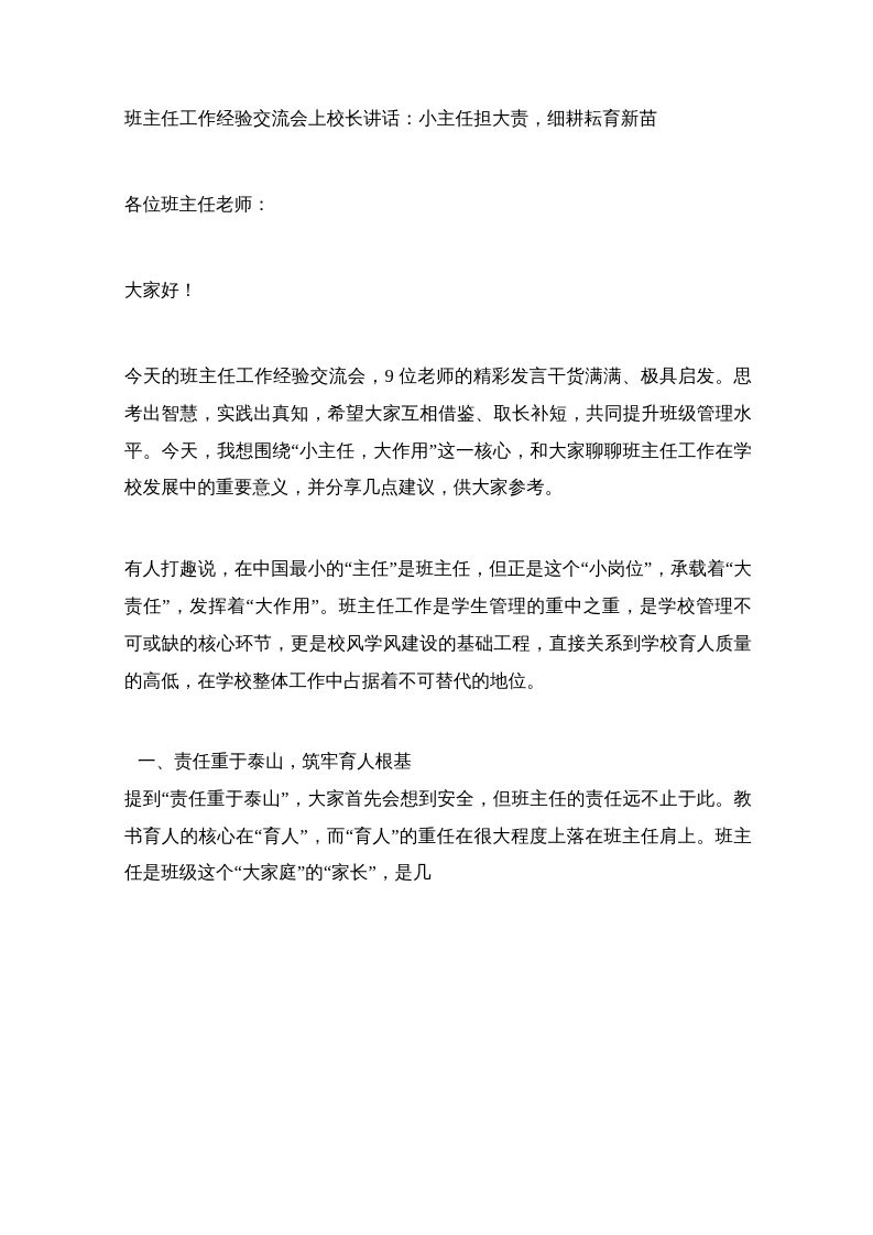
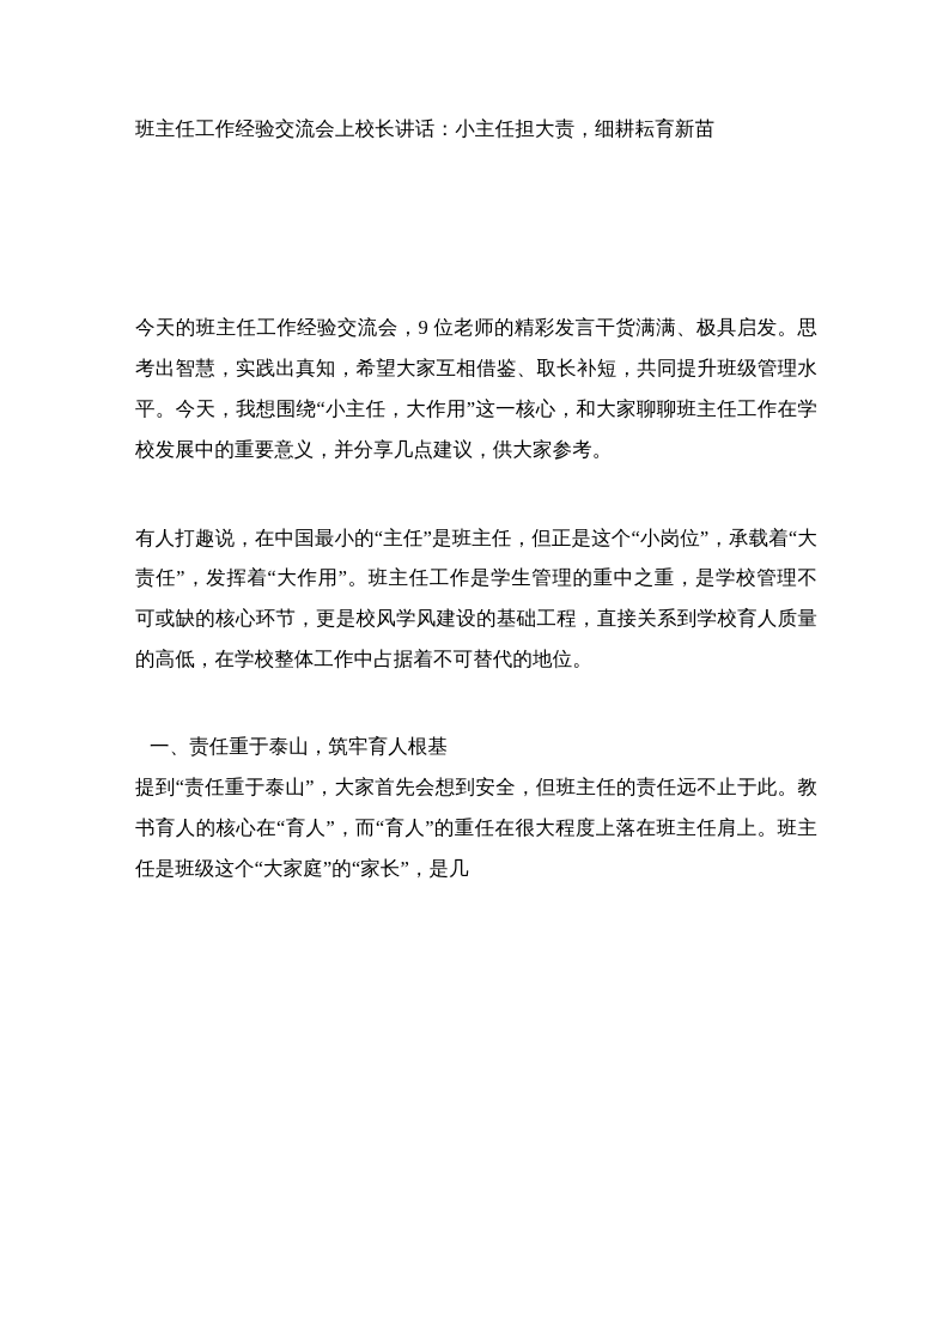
  班主任工作经验交流会上校长讲话：小主任担大责，细耕耘育新苗
- 各位班主任老师：
- 大家好！
  今天的班主任工作经验交流会，9 位老师的精彩发言干货满满、极具启发。思考出智慧，实践出真知，希望大家互相借鉴、取长补短，共同提升班级管理水平。今天，我想围绕“小主任，大作用”这一核心，和大家聊聊班主任工作在学校发展中的重要意义，并分享几点建议，供大家参考。
  有人打趣说，在中国最小的“主任”是班主任，但正是这个“小岗位”，承载着“大责任”，发挥着“大作用”。班主任工作是学生管理的重中之重，是学校管理不可或缺的核心环节，更是校风学风建设的基础工程，直接关系到学校育人质量的高低，在学校整体工作中占据着不可替代的地位。
  一、责任重于泰山，筑牢育人根基
  提到“责任重于泰山”，大家首先会想到安全，但班主任的责任远不止于此。教书育人的核心在“育人”，而“育人”的重任在很大程度上落在班主任肩上。班主任是班级这个“大家庭”的“家长”，是几
